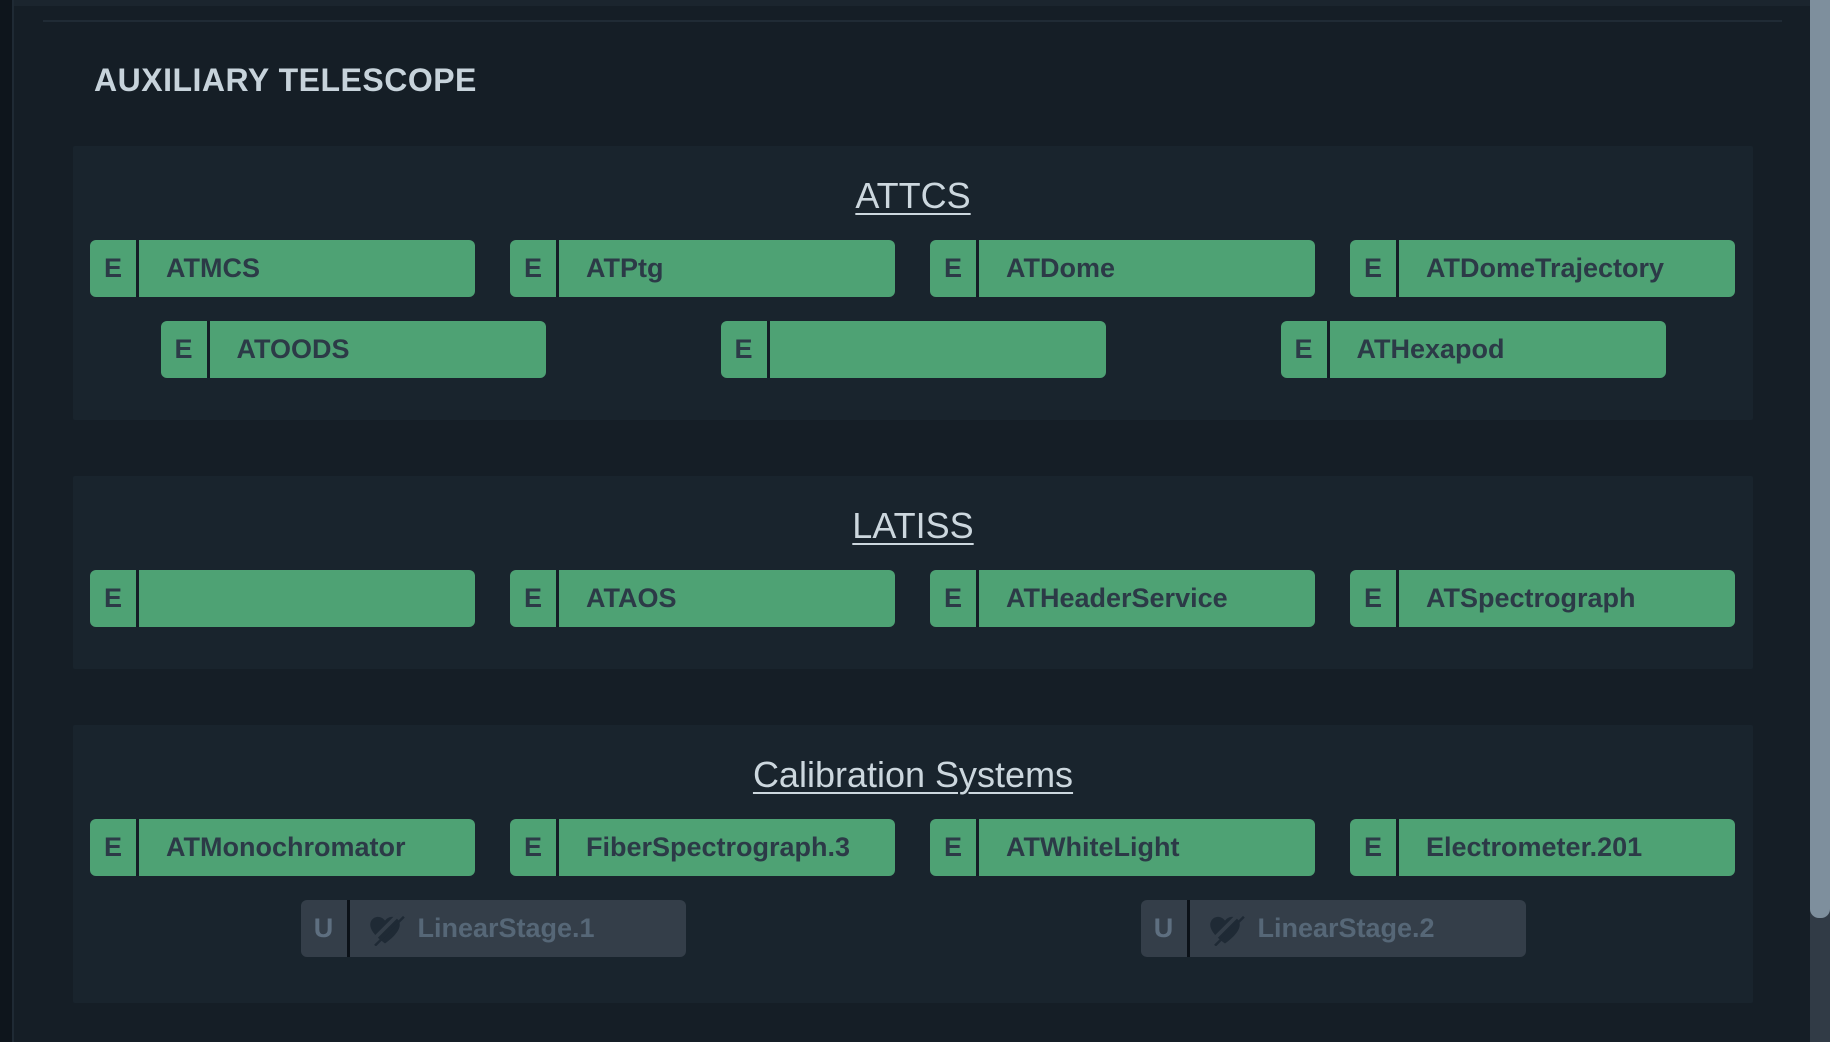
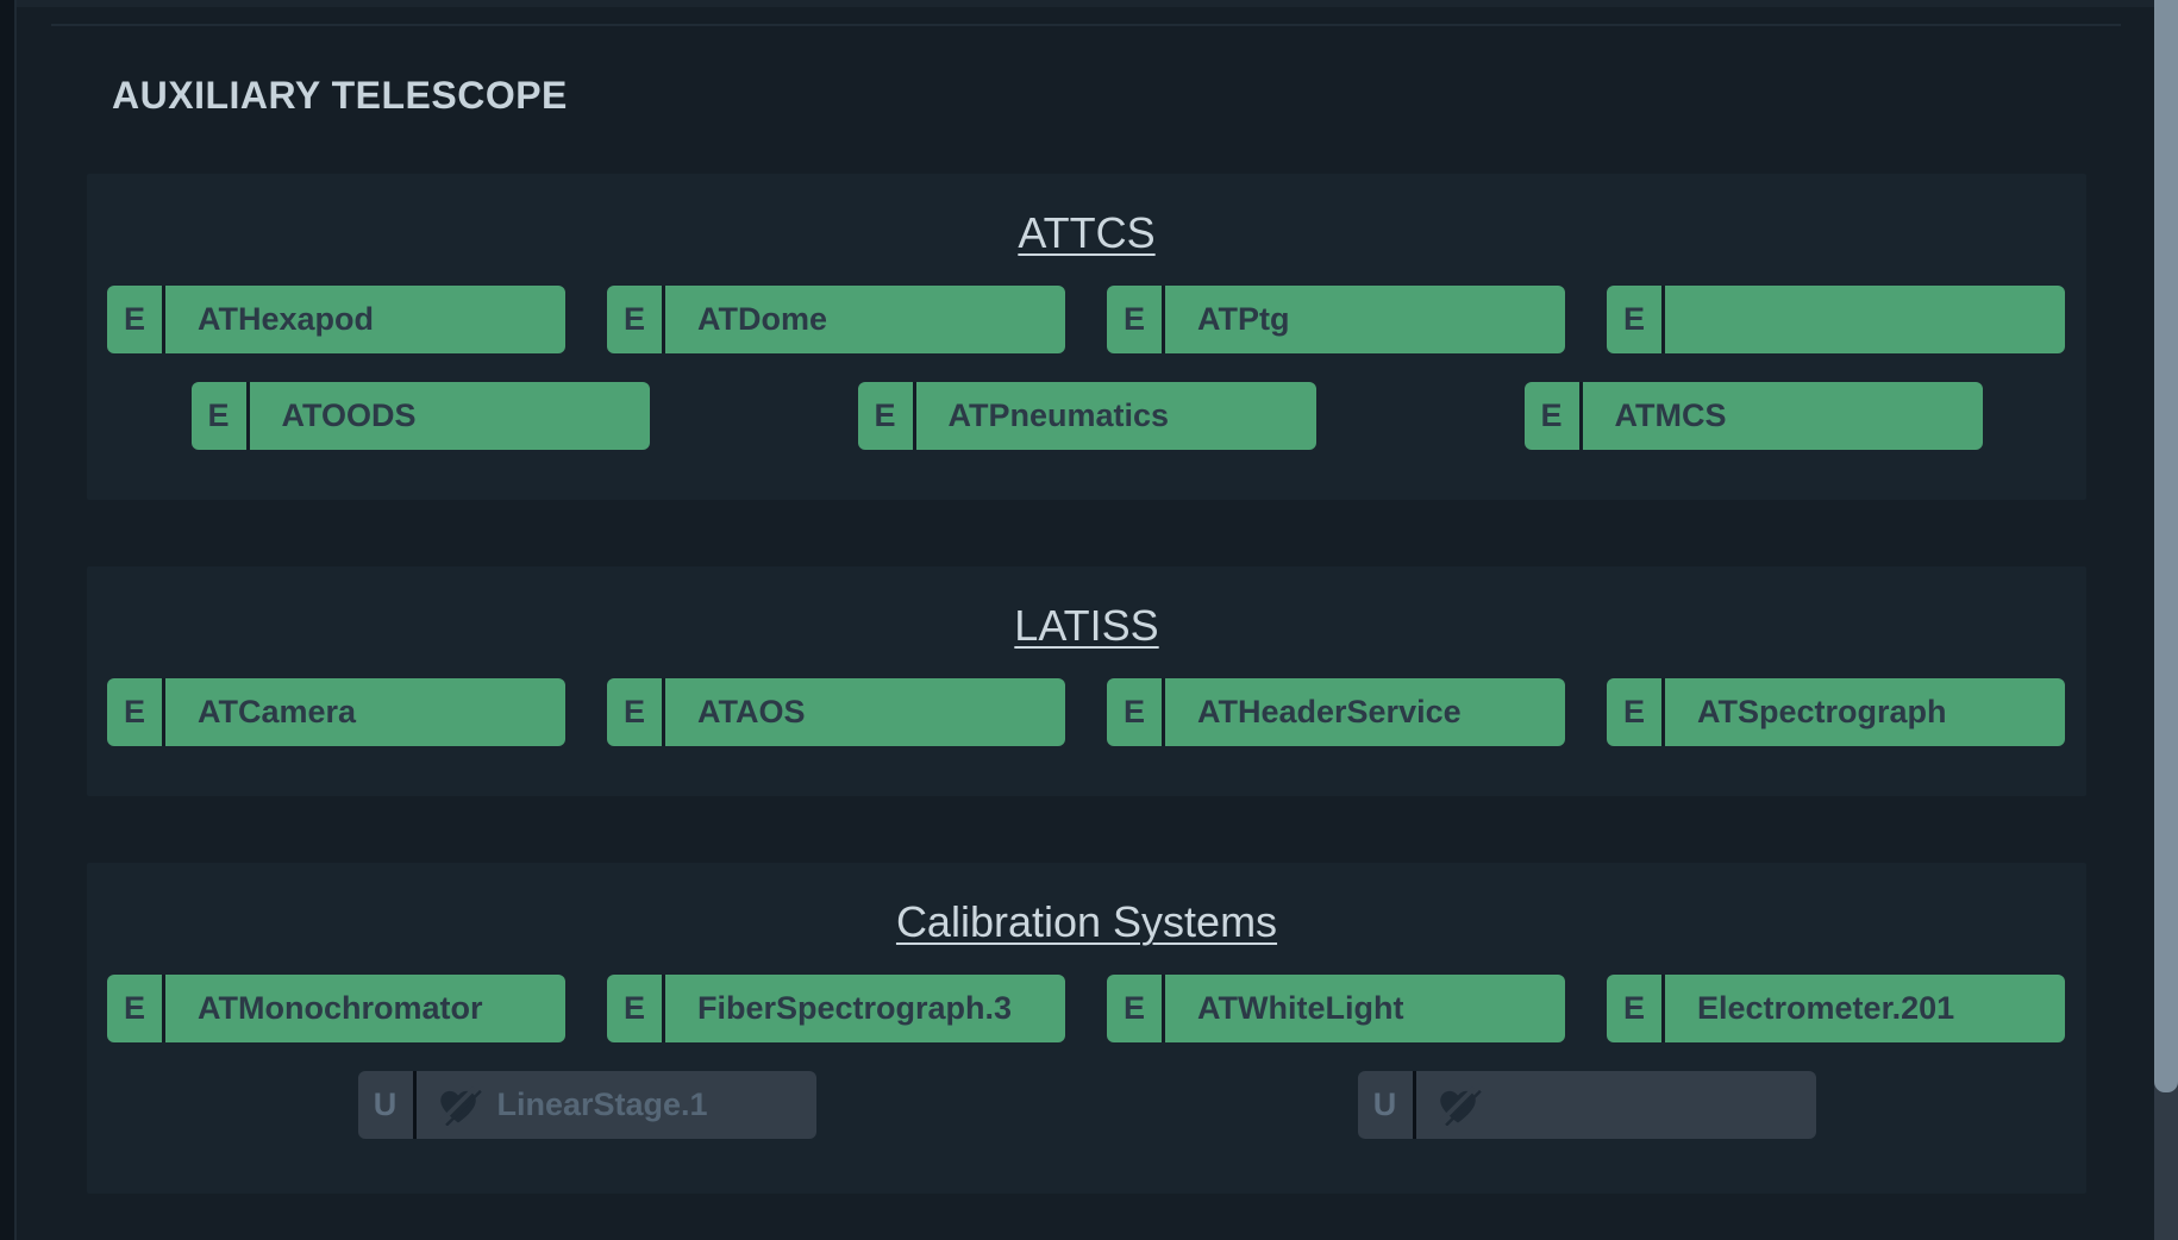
  AUXILIARY TELESCOPE
  ATTCS
  E
- ATMCS
+ ATHexapod
  E
- ATPtg
+ ATDome
  E
- ATDome
+ ATPtg
  E
- ATDomeTrajectory
  E
  ATOODS
  E
+ ATPneumatics
  E
- ATHexapod
+ ATMCS
  LATISS
  E
+ ATCamera
  E
  ATAOS
  E
  ATHeaderService
  E
  ATSpectrograph
  Calibration Systems
  E
  ATMonochromator
  E
  FiberSpectrograph.3
  E
  ATWhiteLight
  E
  Electrometer.201
  U
  LinearStage.1
  U
- LinearStage.2
